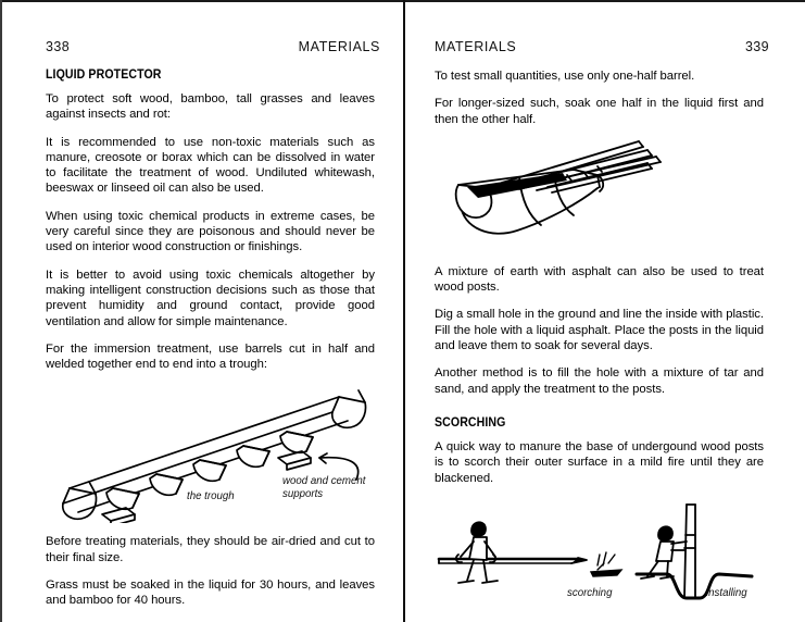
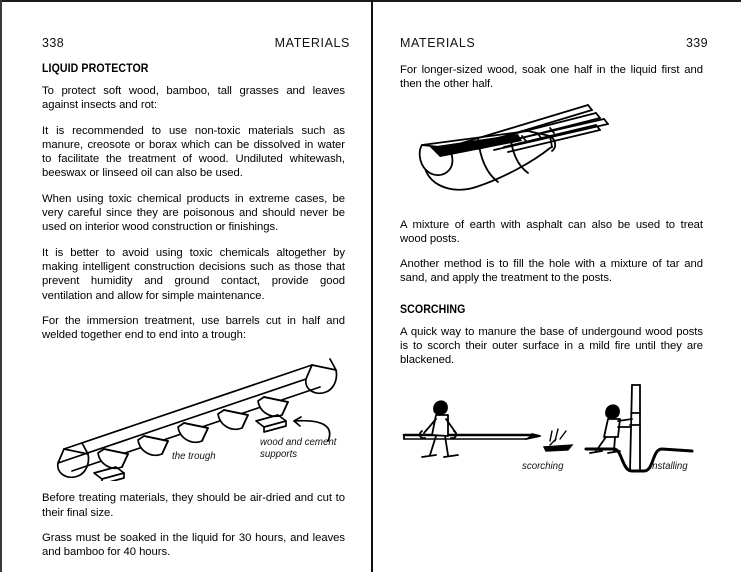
  338
  MATERIALS
  LIQUID PROTECTOR
  To protect soft wood, bamboo, tall grasses and leaves against insects and rot:
  It is recommended to use non-toxic materials such as manure, creosote or borax which can be dissolved in water to facilitate the treatment of wood. Undiluted whitewash, beeswax or linseed oil can also be used.
  When using toxic chemical products in extreme cases, be very careful since they are poisonous and should never be used on interior wood construction or finishings.
  It is better to avoid using toxic chemicals altogether by making intelligent construction decisions such as those that prevent humidity and ground contact, provide good ventilation and allow for simple maintenance.
  For the immersion treatment, use barrels cut in half and welded together end to end into a trough:
  the trough
  wood and cement
  supports
  Before treating materials, they should be air-dried and cut to their final size.
  Grass must be soaked in the liquid for 30 hours, and leaves and bamboo for 40 hours.
  MATERIALS
  339
- To test small quantities, use only one-half barrel.
- For longer-sized such, soak one half in the liquid first and then the other half.
+ For longer-sized wood, soak one half in the liquid first and then the other half.
  A mixture of earth with asphalt can also be used to treat wood posts.
- Dig a small hole in the ground and line the inside with plastic. Fill the hole with a liquid asphalt. Place the posts in the liquid and leave them to soak for several days.
  Another method is to fill the hole with a mixture of tar and sand, and apply the treatment to the posts.
  SCORCHING
  A quick way to manure the base of undergound wood posts is to scorch their outer surface in a mild fire until they are blackened.
  scorching
  installing
